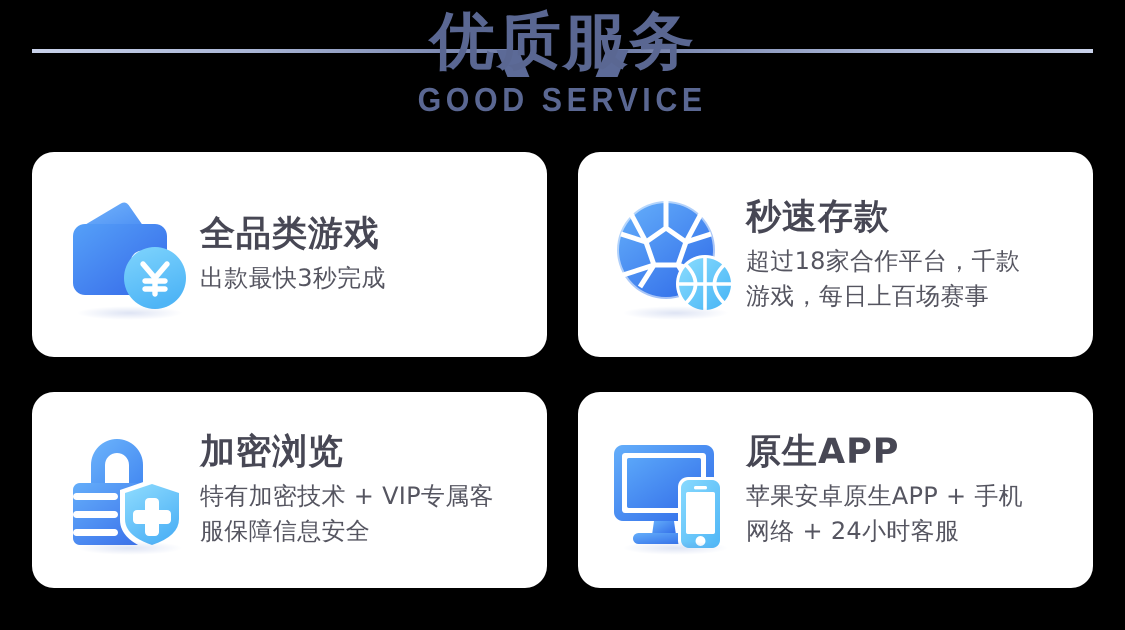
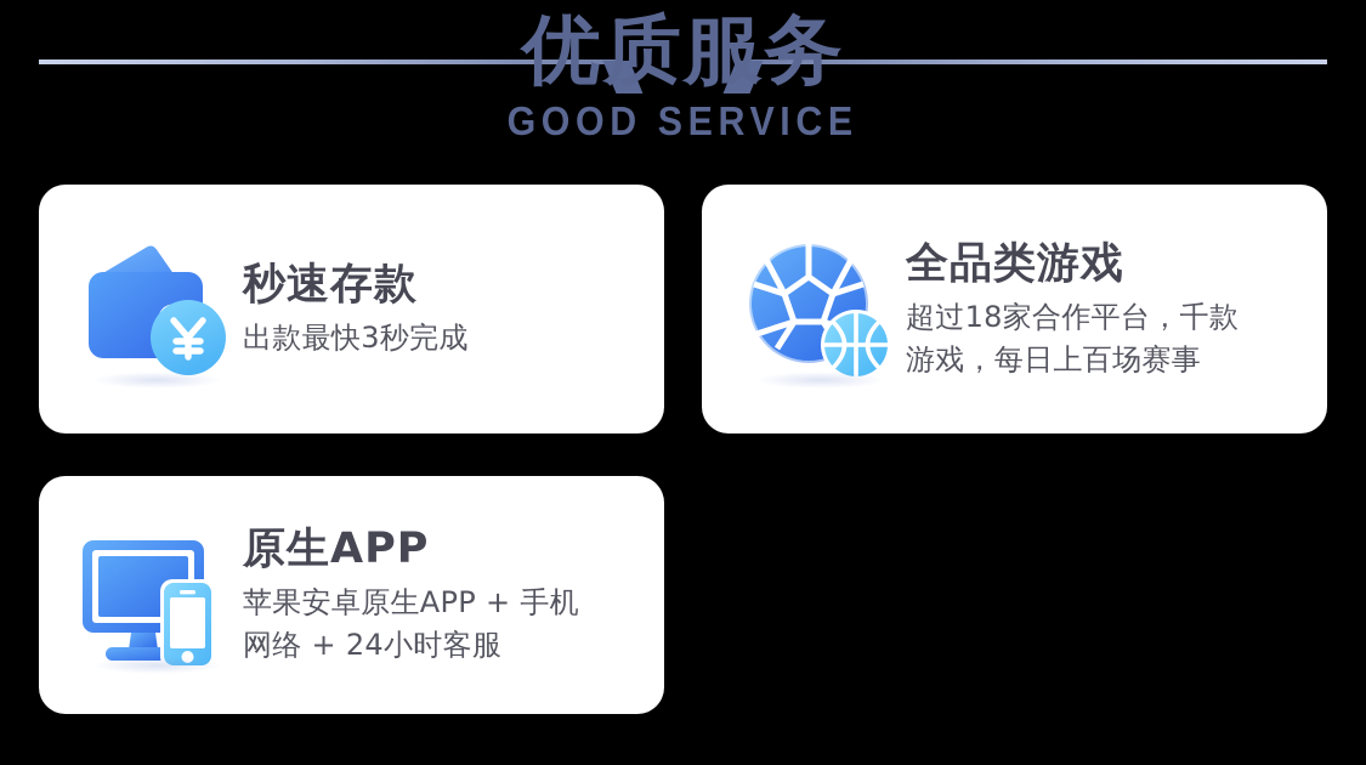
  优质服务
  GOOD SERVICE
- 全品类游戏
+ 秒速存款
  出款最快3秒完成
- 秒速存款
+ 全品类游戏
  超过18家合作平台，千款
  游戏，每日上百场赛事
- 加密浏览
- 特有加密技术 + VIP专属客
- 服保障信息安全
  原生APP
  苹果安卓原生APP + 手机
  网络 + 24小时客服
